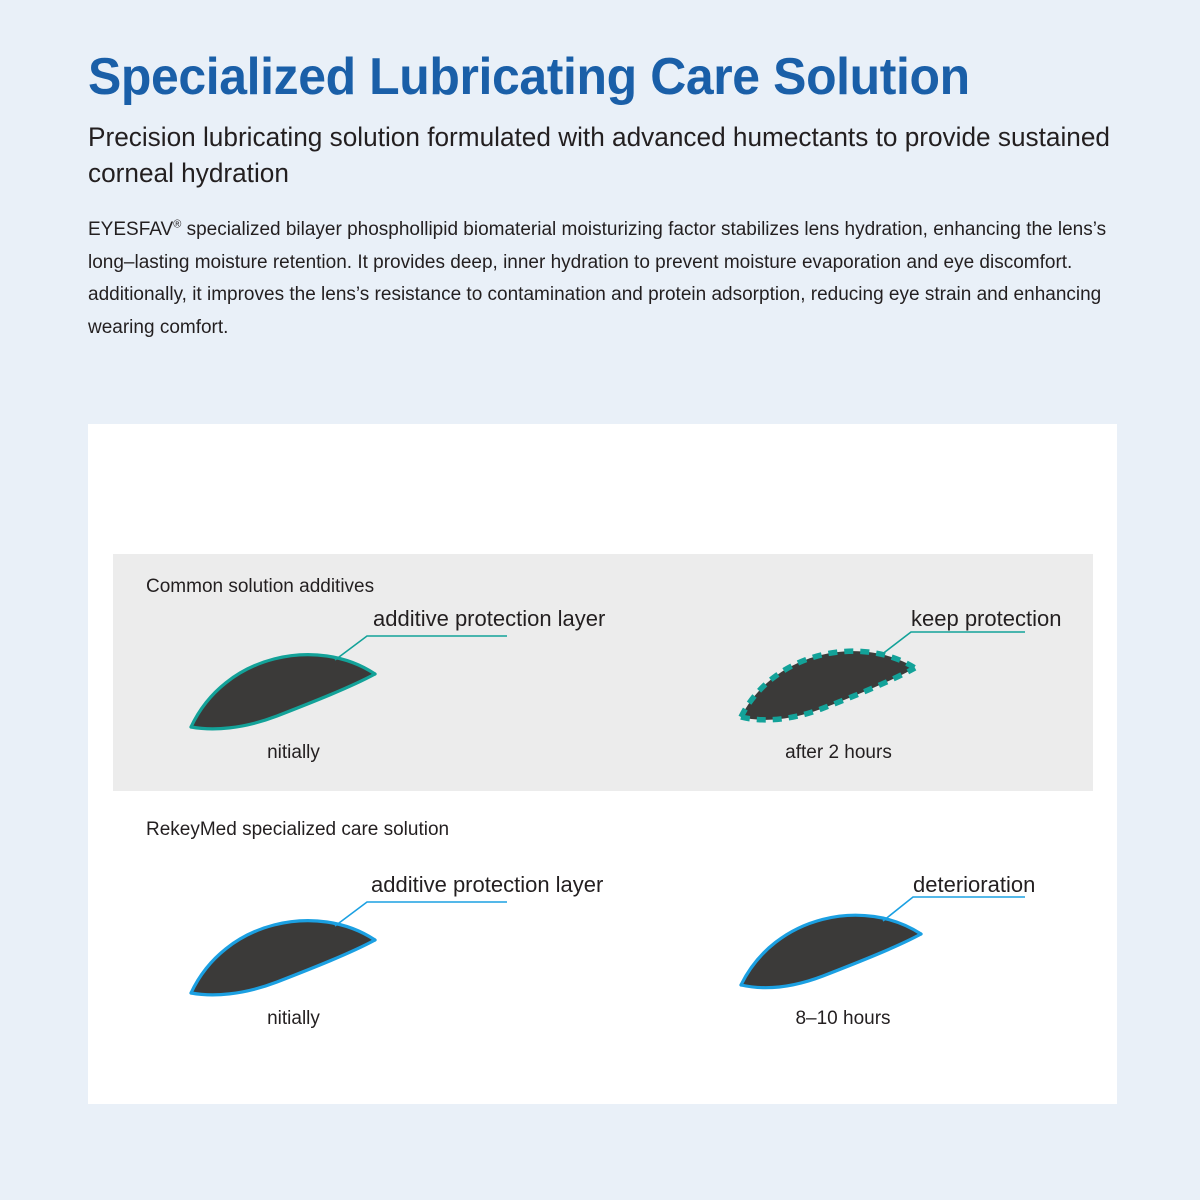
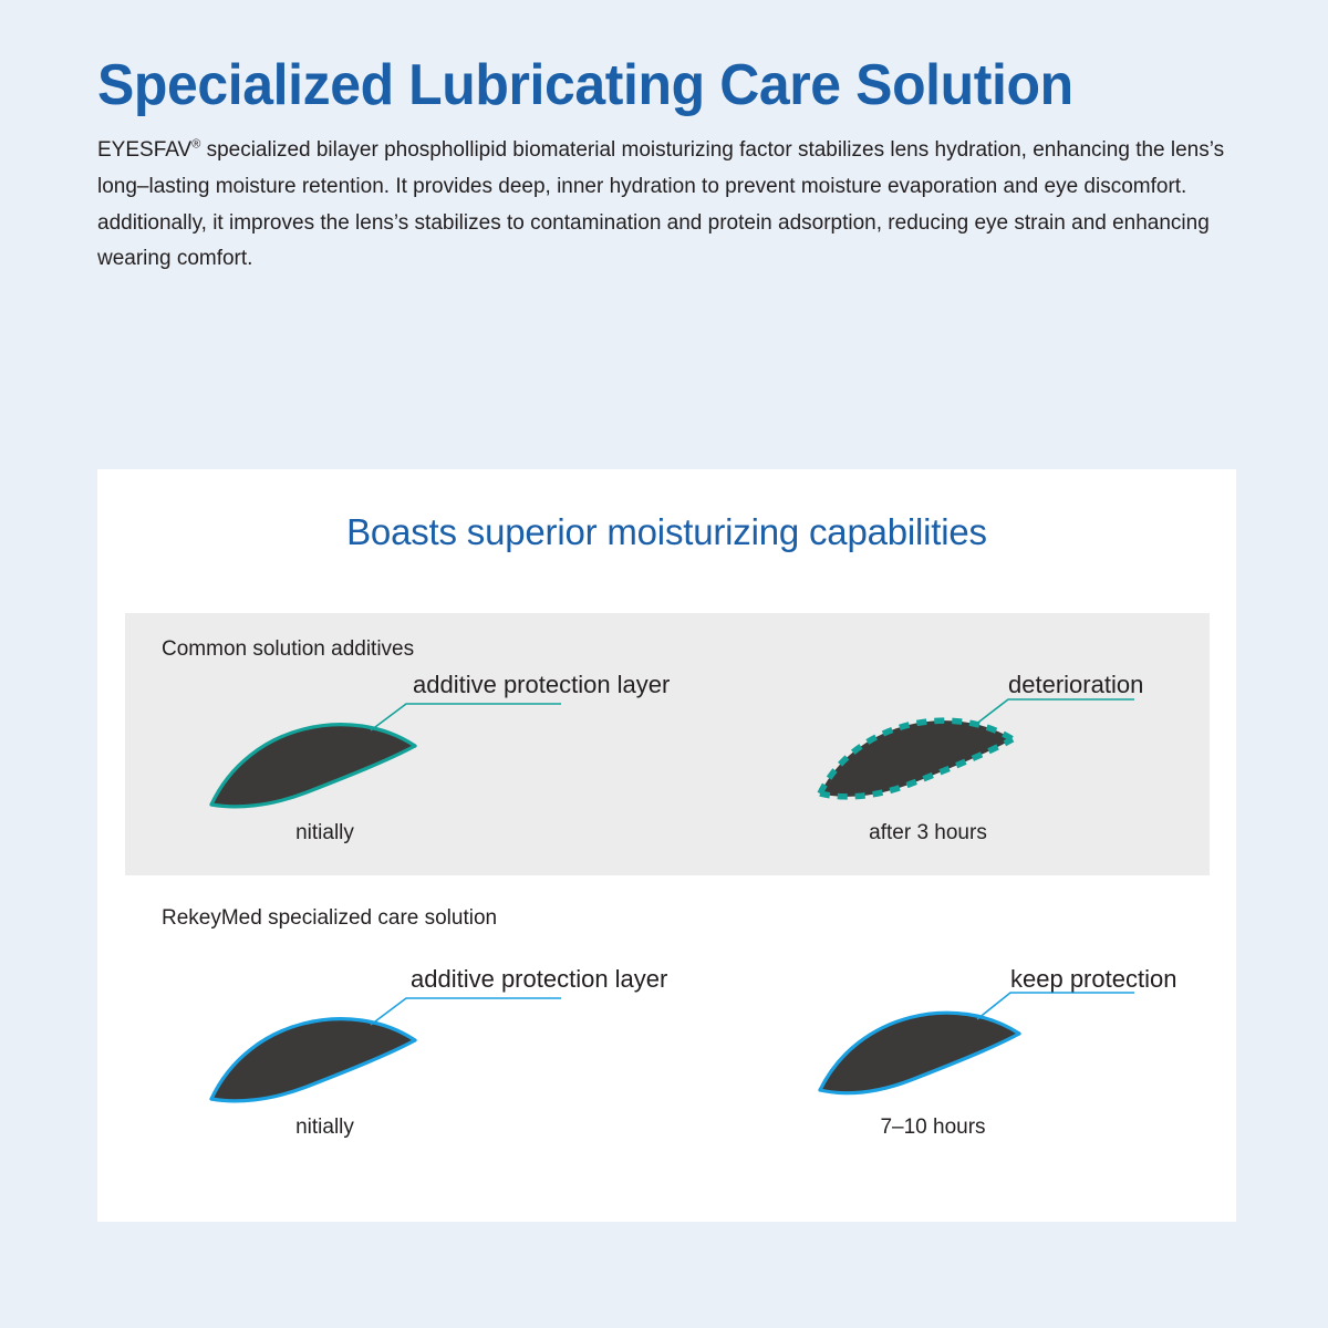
  Specialized Lubricating Care Solution
- Precision lubricating solution formulated with advanced humectants to provide sustained corneal hydration
- EYESFAV® specialized bilayer phosphollipid biomaterial moisturizing factor stabilizes lens hydration, enhancing the lens’s long–lasting moisture retention. It provides deep, inner hydration to prevent moisture evaporation and eye discomfort. additionally, it improves the lens’s resistance to contamination and protein adsorption, reducing eye strain and enhancing wearing comfort.
+ EYESFAV® specialized bilayer phosphollipid biomaterial moisturizing factor stabilizes lens hydration, enhancing the lens’s long–lasting moisture retention. It provides deep, inner hydration to prevent moisture evaporation and eye discomfort. additionally, it improves the lens’s stabilizes to contamination and protein adsorption, reducing eye strain and enhancing wearing comfort.
+ Boasts superior moisturizing capabilities
  Common solution additives
  additive protection layer
- keep protection
+ deterioration
  nitially
- after 2 hours
+ after 3 hours
  RekeyMed specialized care solution
  additive protection layer
- deterioration
+ keep protection
  nitially
- 8–10 hours
+ 7–10 hours
